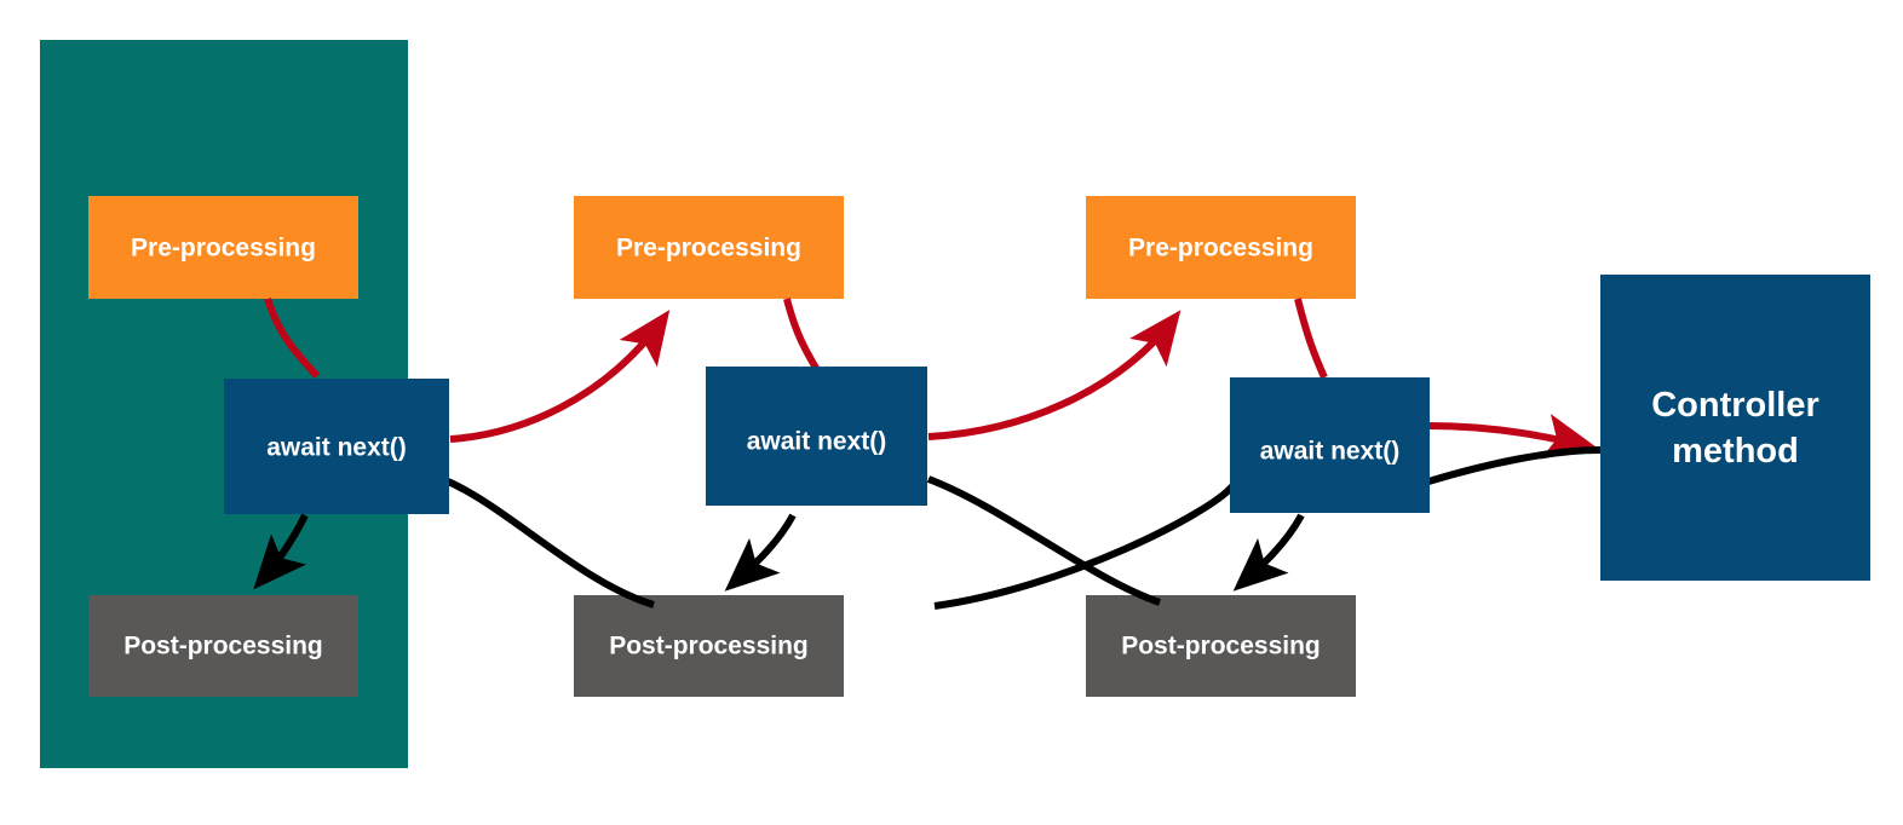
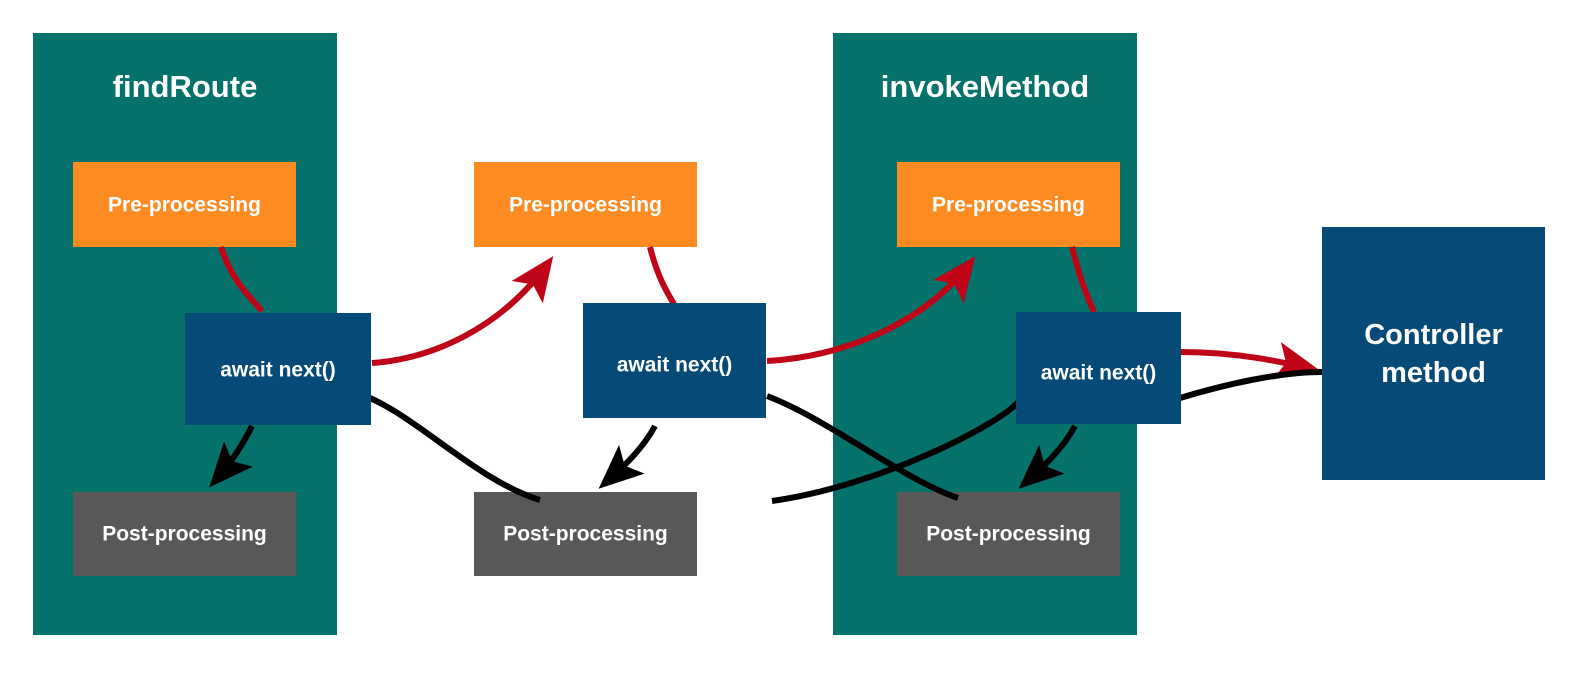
+ findRoute
+ invokeMethod
  Pre-processing
  Pre-processing
  Pre-processing
  Post-processing
  Post-processing
  Post-processing
  await next()
  await next()
  await next()
  Controller
  method
